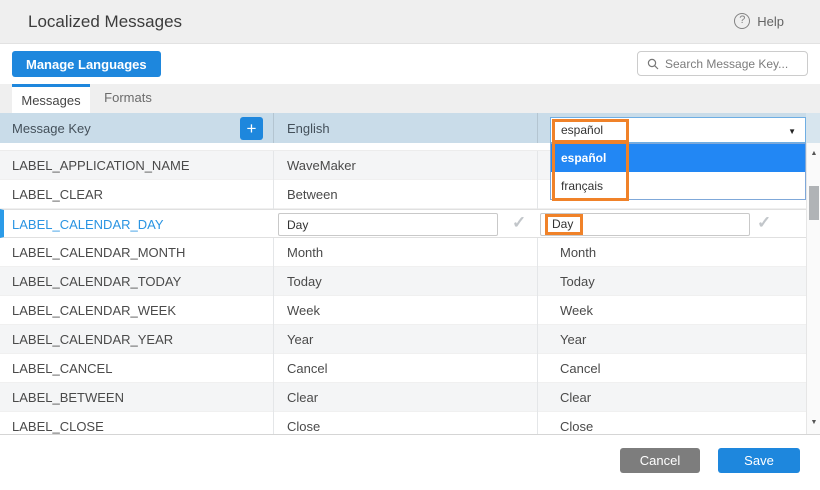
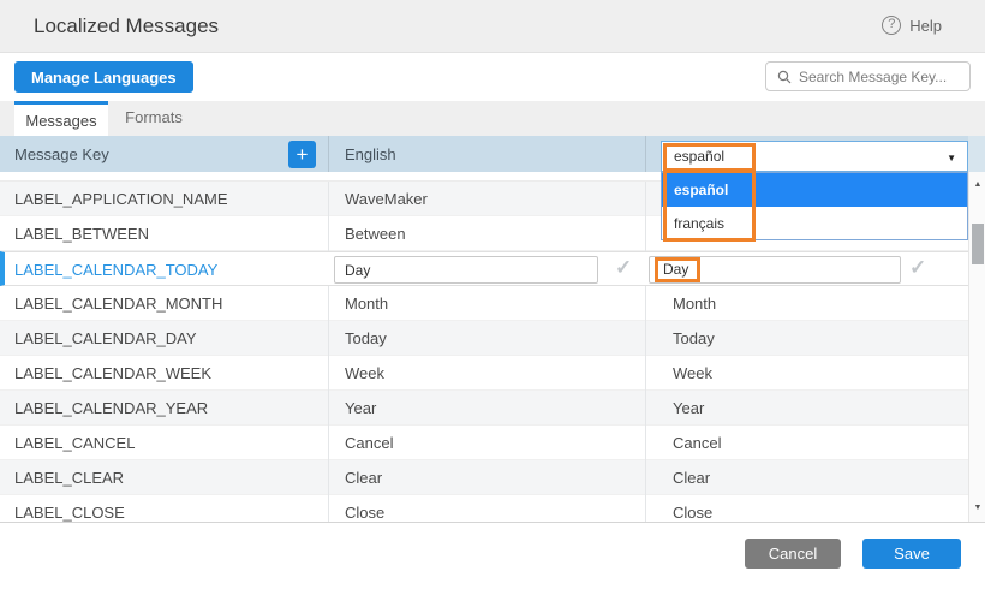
  Localized Messages
  ?
  Help
  Manage Languages
  Search Message Key...
  Messages
  Formats
  Message Key
  +
  English
  LABEL_APPLICATION_NAME
  WaveMaker
- LABEL_CLEAR
+ LABEL_BETWEEN
  Between
- LABEL_CALENDAR_DAY
+ LABEL_CALENDAR_TODAY
  Day
  ✓
  Day
  ✓
  LABEL_CALENDAR_MONTH
  Month
  Month
- LABEL_CALENDAR_TODAY
+ LABEL_CALENDAR_DAY
  Today
  Today
  LABEL_CALENDAR_WEEK
  Week
  Week
  LABEL_CALENDAR_YEAR
  Year
  Year
  LABEL_CANCEL
  Cancel
  Cancel
- LABEL_BETWEEN
+ LABEL_CLEAR
  Clear
  Clear
  LABEL_CLOSE
  Close
  Close
  español
  ▼
  español
  français
  Cancel
  Save
